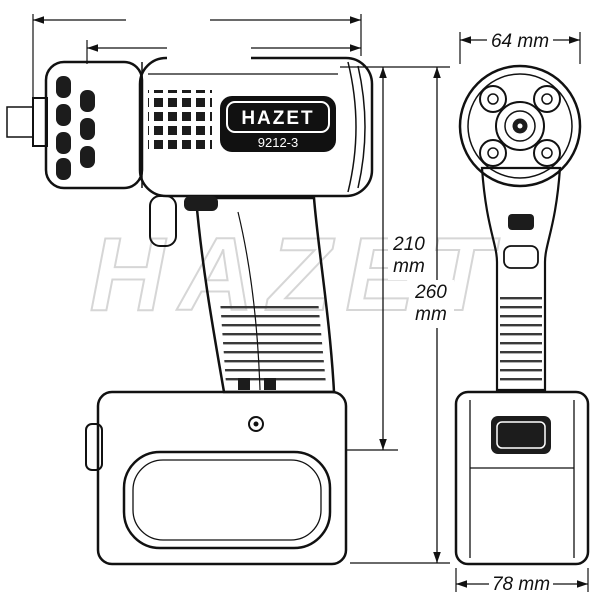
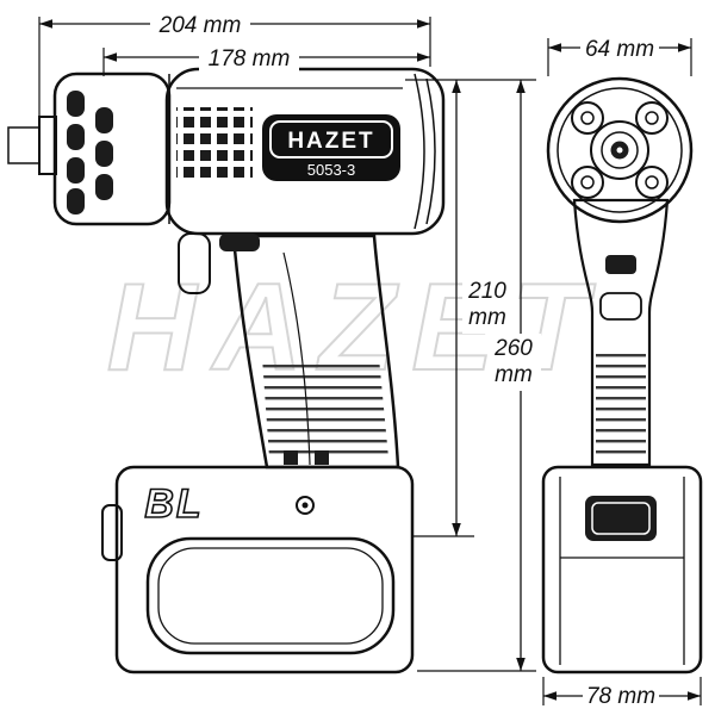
  HAZET
  HAZET
- 9212-3
+ 5053-3
+ BL
+ 204 mm
+ 178 mm
  64 mm
  210
  mm
  260
  mm
  78 mm
